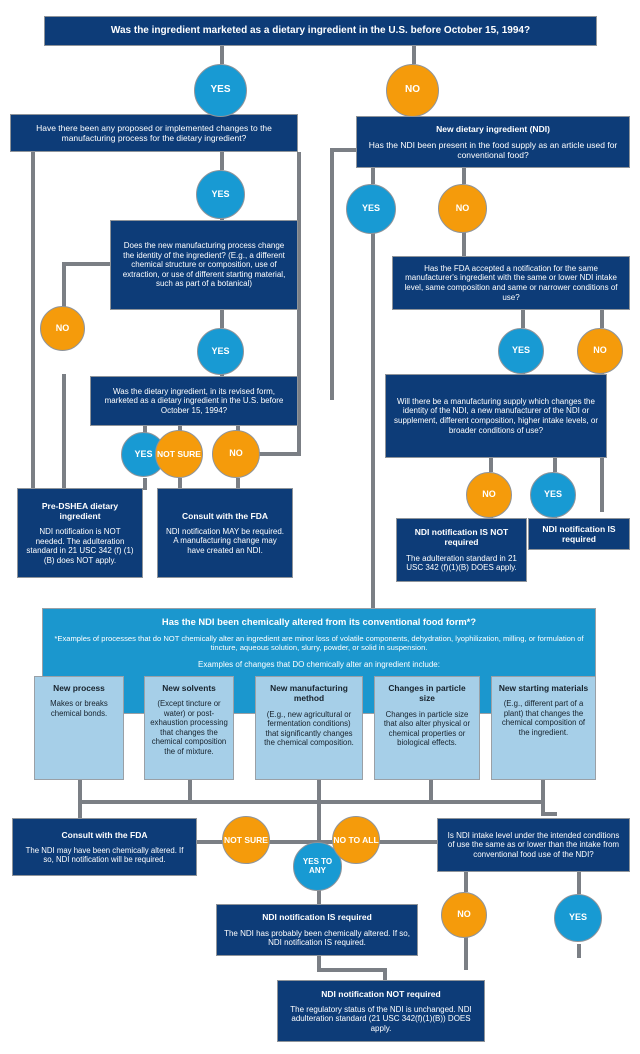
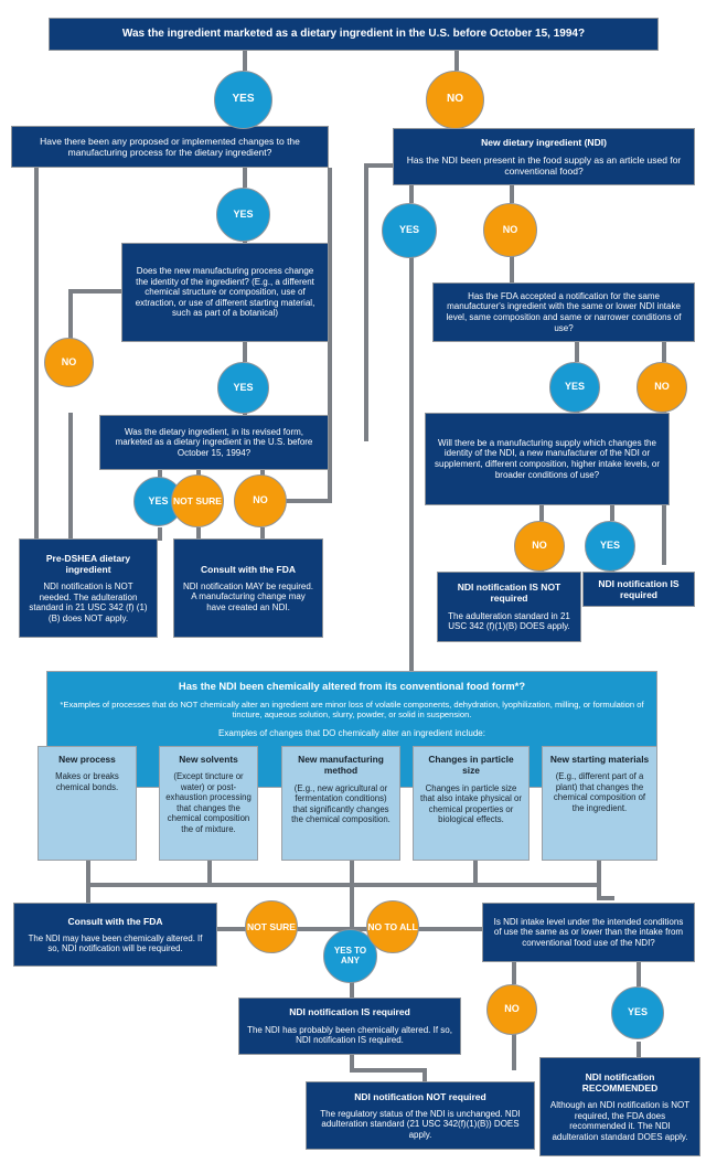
  Was the ingredient marketed as a dietary ingredient in the U.S. before October 15, 1994?
  YES
  NO
  Have there been any proposed or implemented changes to the manufacturing process for the dietary ingredient?
  YES
  Does the new manufacturing process change the identity of the ingredient? (E.g., a different chemical structure or composition, use of extraction, or use of different starting material, such as part of a botanical)
  NO
  YES
  Was the dietary ingredient, in its revised form, marketed as a dietary ingredient in the U.S. before October 15, 1994?
  YES
  NOT SURE
  NO
  Pre-DSHEA dietary ingredient
  NDI notification is NOT needed. The adulteration standard in 21 USC 342 (f) (1)(B) does NOT apply.
  Consult with the FDA
  NDI notification MAY be required. A manufacturing change may have created an NDI.
  New dietary ingredient (NDI)
  Has the NDI been present in the food supply as an article used for conventional food?
  YES
  NO
  Has the FDA accepted a notification for the same manufacturer's ingredient with the same or lower NDI intake level, same composition and same or narrower conditions of use?
  YES
  NO
  Will there be a manufacturing supply which changes the identity of the NDI, a new manufacturer of the NDI or supplement, different composition, higher intake levels, or broader conditions of use?
  NO
  YES
  NDI notification IS NOT required
  The adulteration standard in 21 USC 342 (f)(1)(B) DOES apply.
  NDI notification IS required
  Has the NDI been chemically altered from its conventional food form*?
  *Examples of processes that do NOT chemically alter an ingredient are minor loss of volatile components, dehydration, lyophilization, milling, or formulation of tincture, aqueous solution, slurry, powder, or solid in suspension.
  Examples of changes that DO chemically alter an ingredient include:
  New process
  Makes or breaks chemical bonds.
  New solvents
  (Except tincture or water) or post-exhaustion processing that changes the chemical composition the of mixture.
  New manufacturing method
  (E.g., new agricultural or fermentation conditions) that significantly changes the chemical composition.
  Changes in particle size
- Changes in particle size that also alter physical or chemical properties or biological effects.
+ Changes in particle size that also intake physical or chemical properties or biological effects.
  New starting materials
  (E.g., different part of a plant) that changes the chemical composition of the ingredient.
  Consult with the FDA
  The NDI may have been chemically altered. If so, NDI notification will be required.
  NOT SURE
  YES TO ANY
  NO TO ALL
  Is NDI intake level under the intended conditions of use the same as or lower than the intake from conventional food use of the NDI?
  NO
  YES
  NDI notification IS required
  The NDI has probably been chemically altered. If so, NDI notification IS required.
  NDI notification NOT required
  The regulatory status of the NDI is unchanged. NDI adulteration standard (21 USC 342(f)(1)(B)) DOES apply.
+ NDI notification RECOMMENDED
+ Although an NDI notification is NOT required, the FDA does recommended it. The NDI adulteration standard DOES apply.
